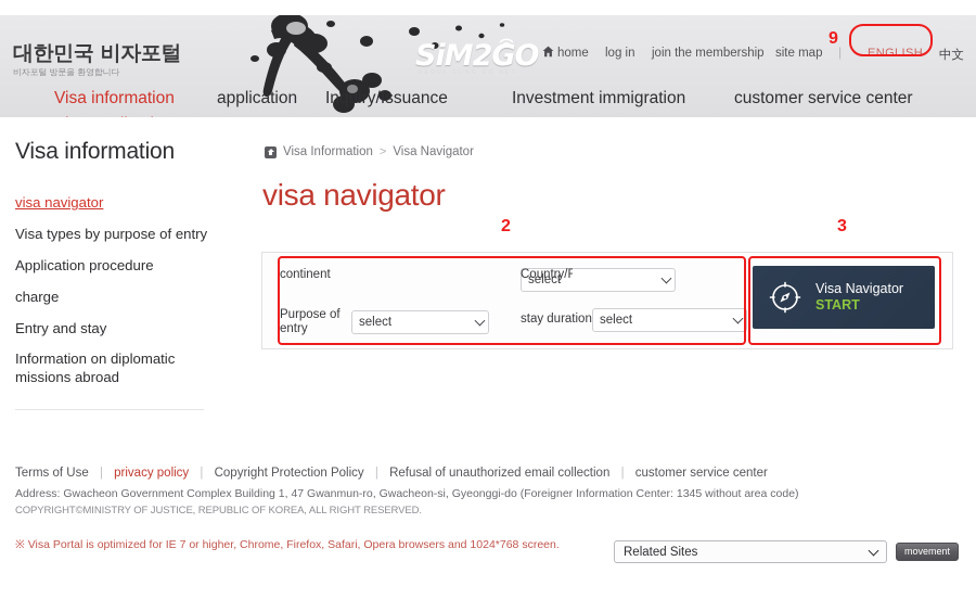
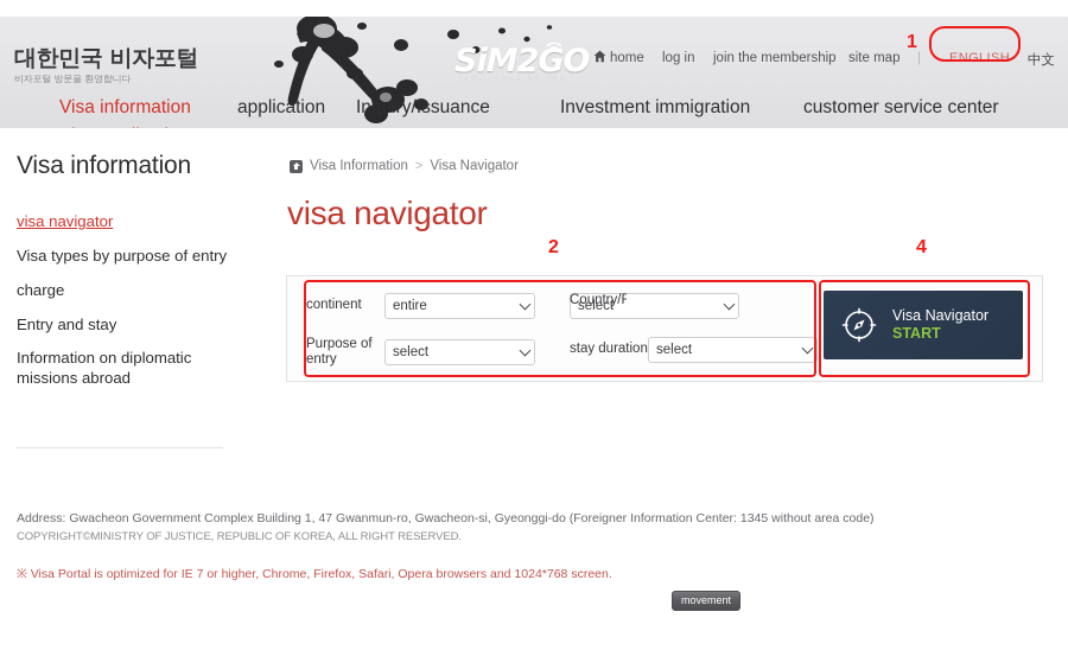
  SiM2GO
  대한민국 비자포털
  비자포털 방문을 환영합니다
  home
  log in
  join the membership
  site map
  |
  ENGLISH
  中文
  Visa information
  application
  Inquiry/Issuance
  Investment immigration
  customer service center
  Visa information
  visa navigator
  Visa types by purpose of entry
- Application procedure
  charge
  Entry and stay
  Information on diplomatic missions abroad
  Visa Information
  >
  Visa Navigator
  visa navigator
  continent
+ entire
  Purpose of entry
  select
  select
  stay duration
  select
  Visa Navigator
  START
- 9
+ 1
  2
- 3
+ 4
- Terms of Use | privacy policy | Copyright Protection Policy | Refusal of unauthorized email collection | customer service center
  Address: Gwacheon Government Complex Building 1, 47 Gwanmun-ro, Gwacheon-si, Gyeonggi-do (Foreigner Information Center: 1345 without area code)
  COPYRIGHT©MINISTRY OF JUSTICE, REPUBLIC OF KOREA, ALL RIGHT RESERVED.
  ※ Visa Portal is optimized for IE 7 or higher, Chrome, Firefox, Safari, Opera browsers and 1024*768 screen.
- Related Sites
  movement
